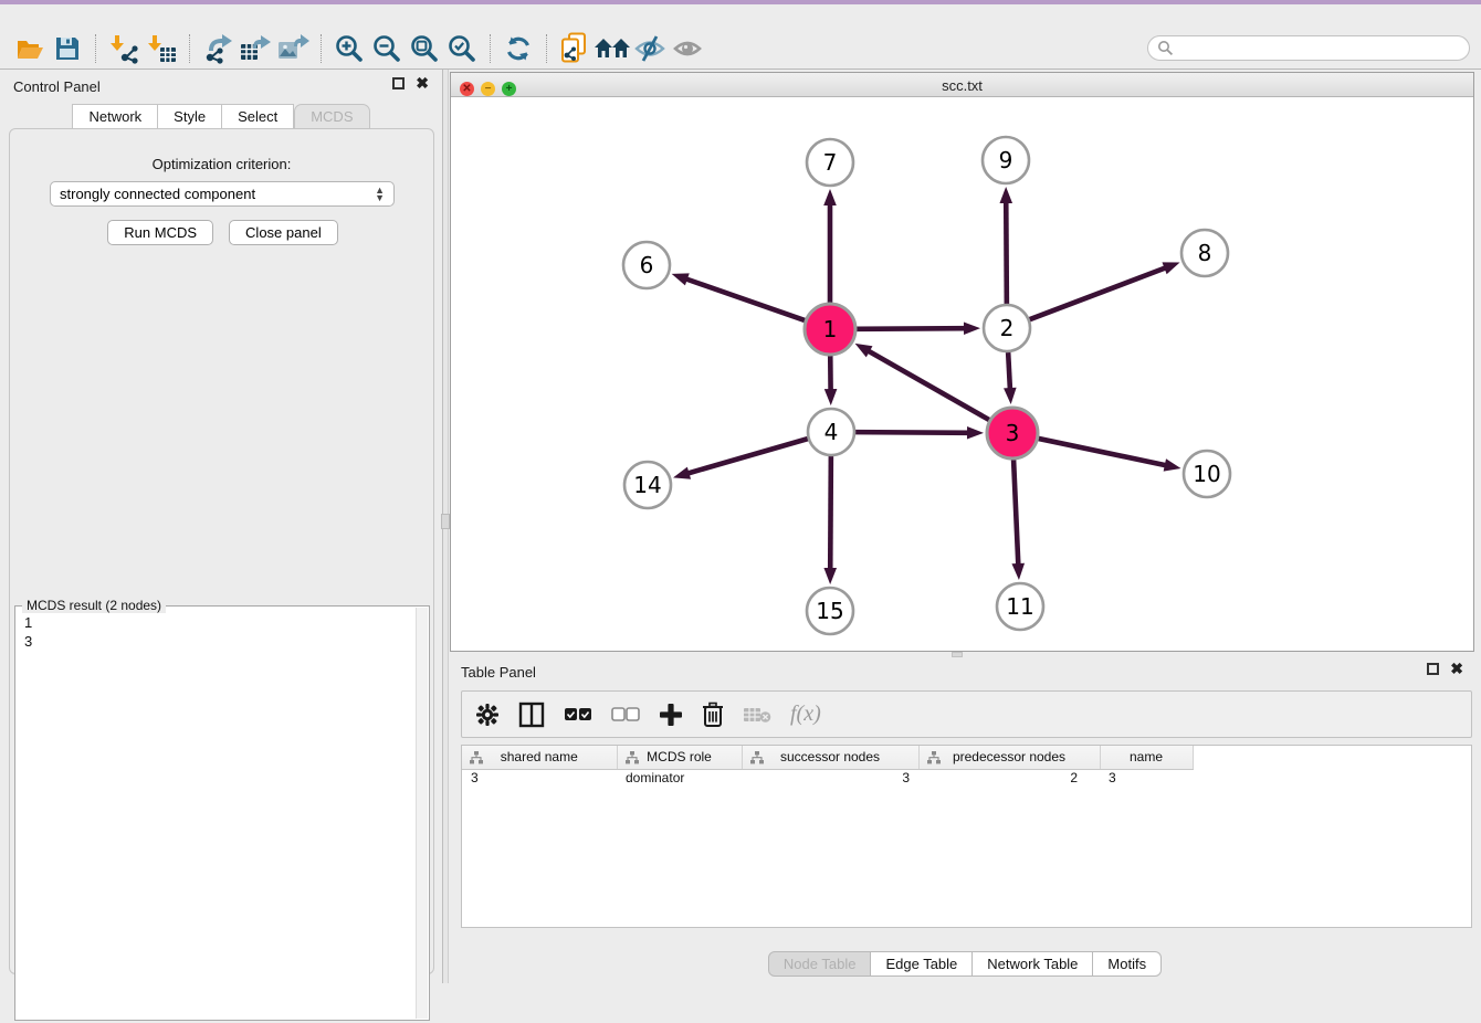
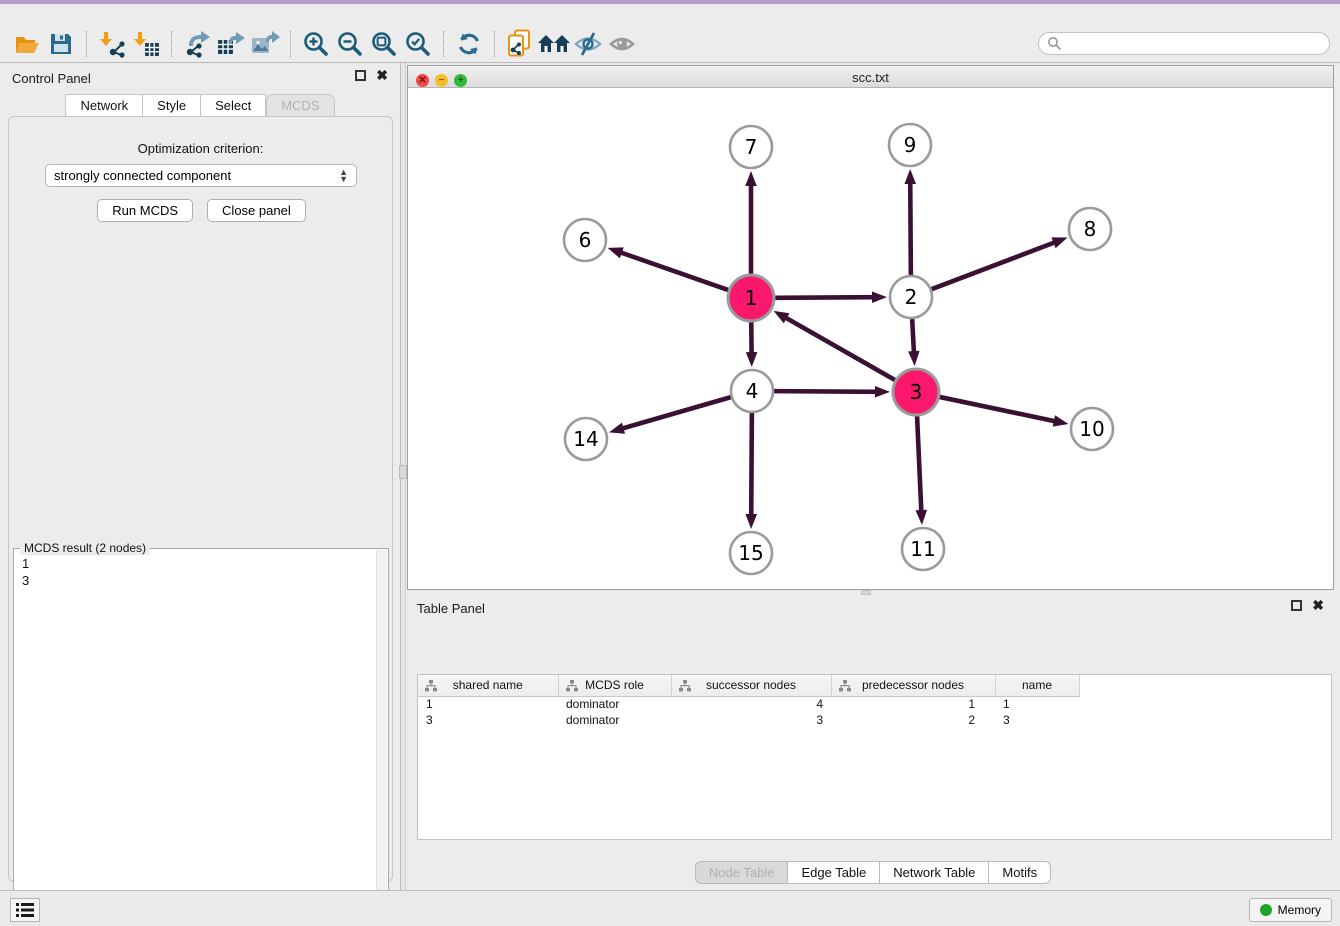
  Control Panel
  ✖
  Network
  Style
  Select
  MCDS
  Optimization criterion:
  strongly connected component
  ▲
  ▼
  Run MCDS
  Close panel
  MCDS result (2 nodes)
  1
  3
  ✕ − +
  scc.txt
  7
  9
  6
  8
  1
  2
  4
  3
  14
  10
  15
  11
  Table Panel
  ✖
- f(x)
  shared name	MCDS role	successor nodes	predecessor nodes	name
+ 1	dominator	4	1	1
  3	dominator	3	2	3
  Node Table
  Edge Table
  Network Table
  Motifs
+ Memory
